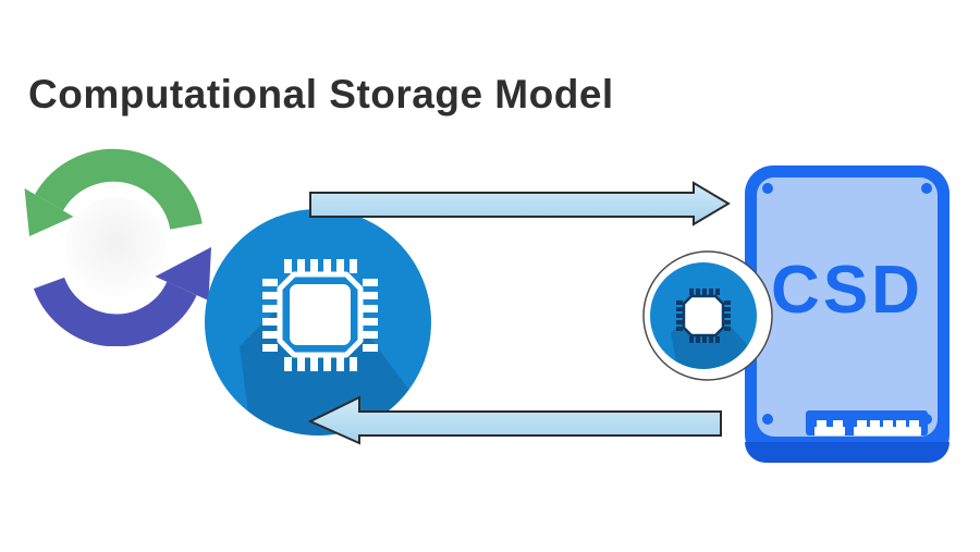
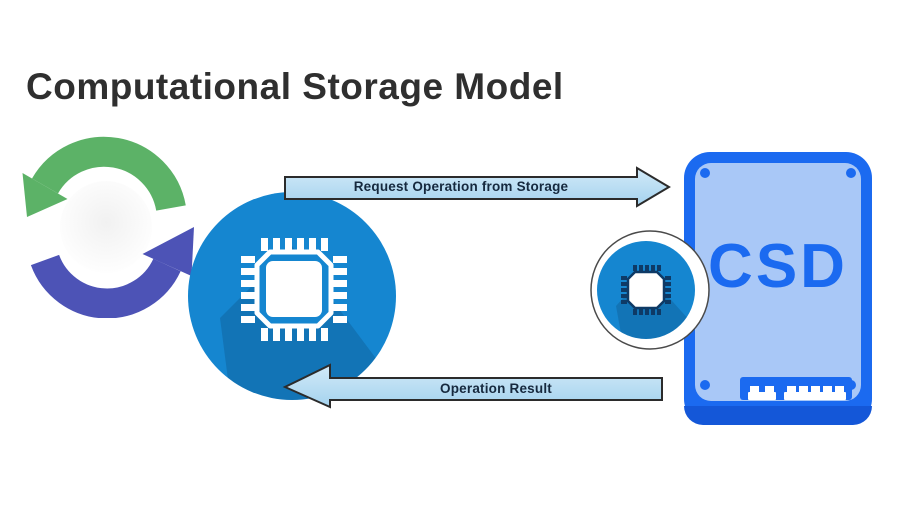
  Computational Storage Model
+ Request Operation from Storage
+ Operation Result
  CSD
